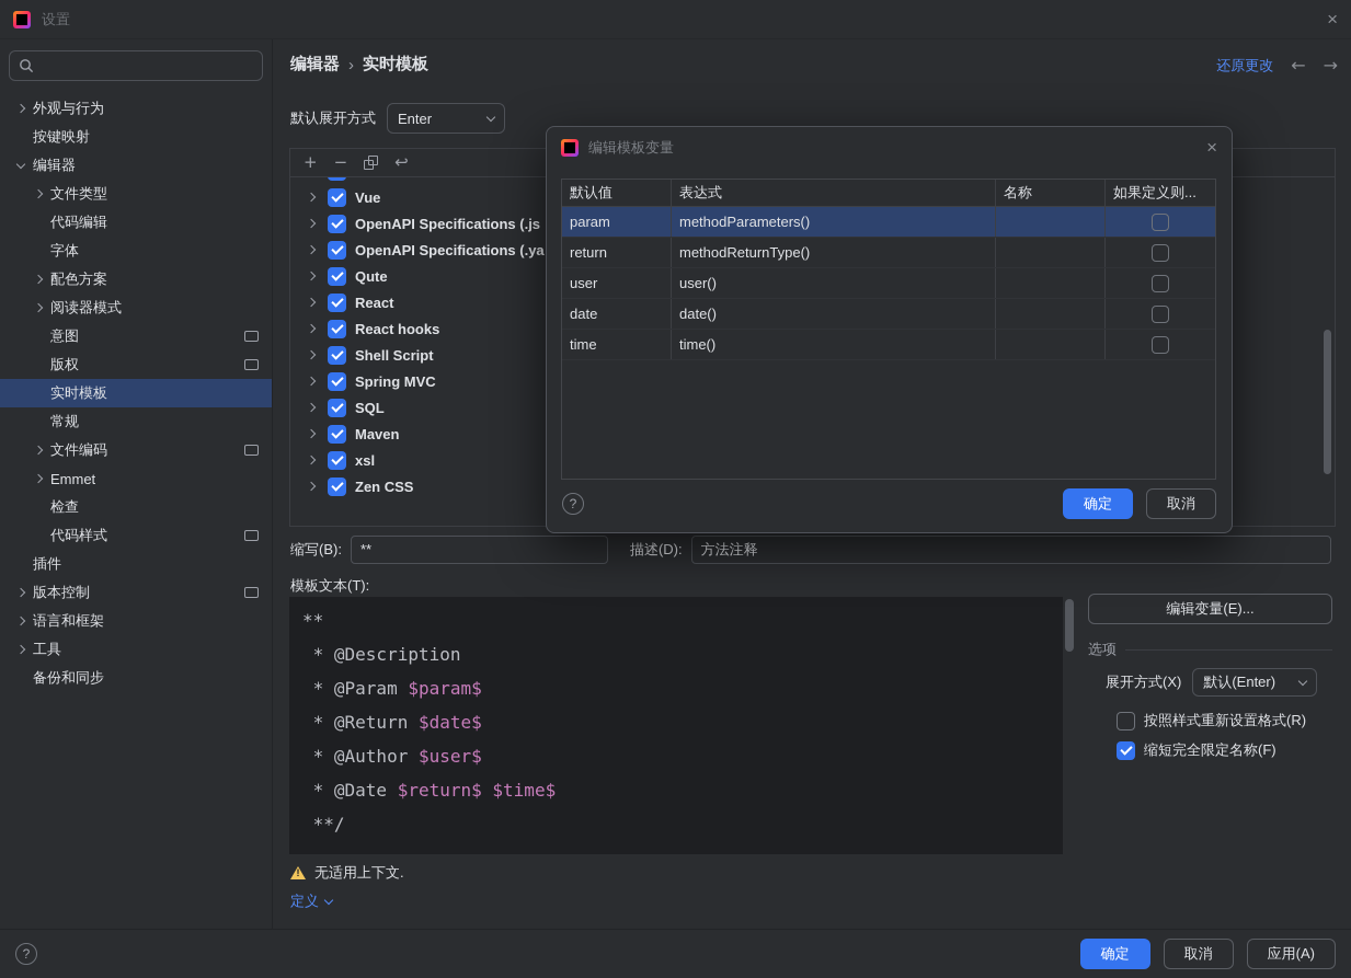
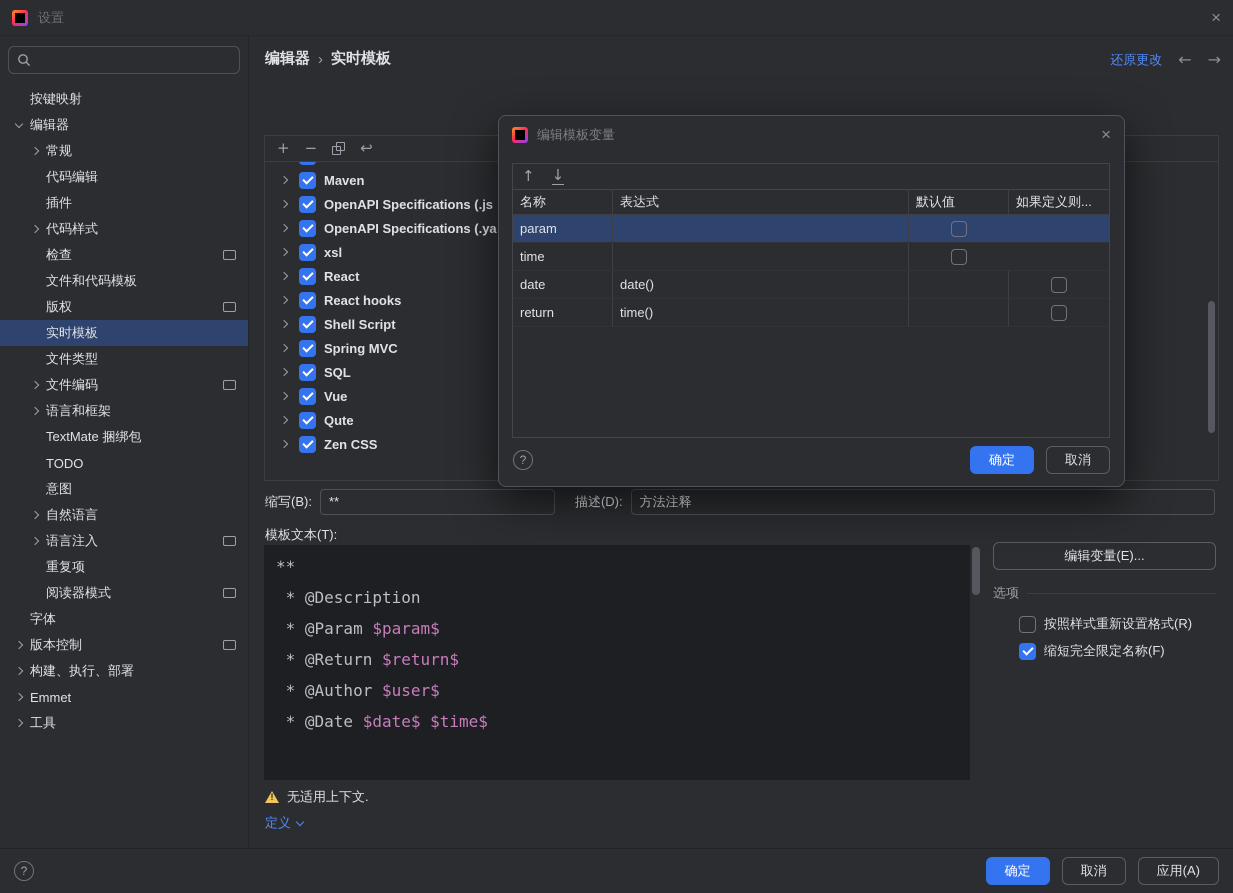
  设置
  ×
- 外观与行为
  按键映射
  编辑器
- 文件类型
+ 常规
  代码编辑
- 字体
+ 插件
- 配色方案
- 阅读器模式
+ 代码样式
- 意图
+ 检查
+ 文件和代码模板
  版权
  实时模板
- 常规
+ 文件类型
  文件编码
- Emmet
+ 语言和框架
+ TextMate 捆绑包
+ TODO
- 检查
+ 意图
+ 自然语言
+ 语言注入
+ 重复项
- 代码样式
+ 阅读器模式
- 插件
+ 字体
  版本控制
+ 构建、执行、部署
- 语言和框架
+ Emmet
  工具
- 备份和同步
  编辑器
  ›
  实时模板
  还原更改
  ←
  →
- 默认展开方式
- Enter
  +
  −
  ↩
- Vue
+ Maven
  OpenAPI Specifications (.js
  OpenAPI Specifications (.ya
- Qute
+ xsl
  React
  React hooks
  Shell Script
  Spring MVC
  SQL
- Maven
+ Vue
- xsl
+ Qute
  Zen CSS
  缩写(B):
  **
  描述(D):
  方法注释
  模板文本(T):
  **
  * @Description
  * @Param $param$
- * @Return $date$
+ * @Return $return$
  * @Author $user$
- * @Date $return$ $time$
+ * @Date $date$ $time$
- **/
  无适用上下文.
  定义
  编辑变量(E)...
  选项
- 展开方式(X)
- 默认(Enter)
  按照样式重新设置格式(R)
  缩短完全限定名称(F)
  ?
  确定
  取消
  应用(A)
  编辑模板变量
  ×
+ ↑
+ ↓
- 默认值
+ 名称
  表达式
- 名称
+ 默认值
  如果定义则...
  param
- methodParameters()
- return
+ time
- methodReturnType()
- user
- user()
  date
  date()
- time
+ return
  time()
  ?
  确定
  取消
